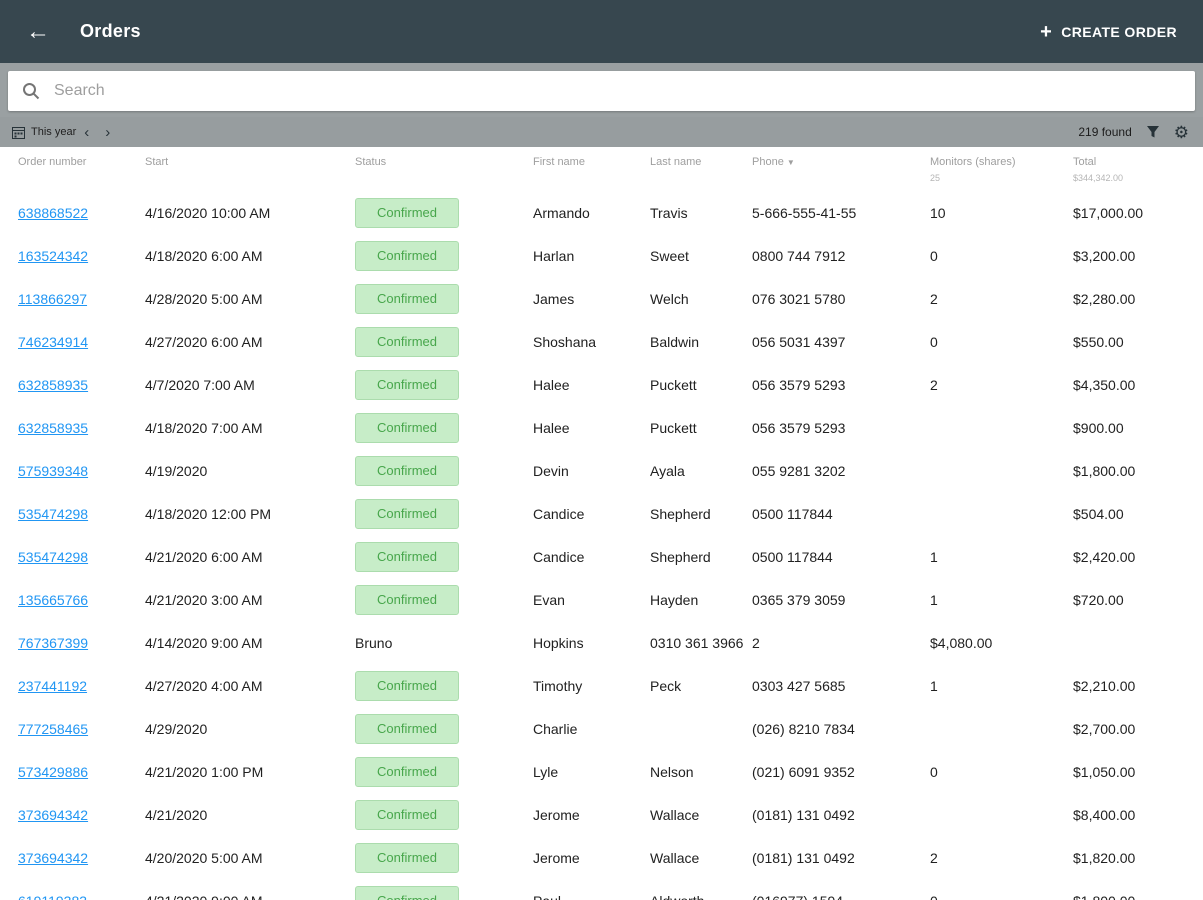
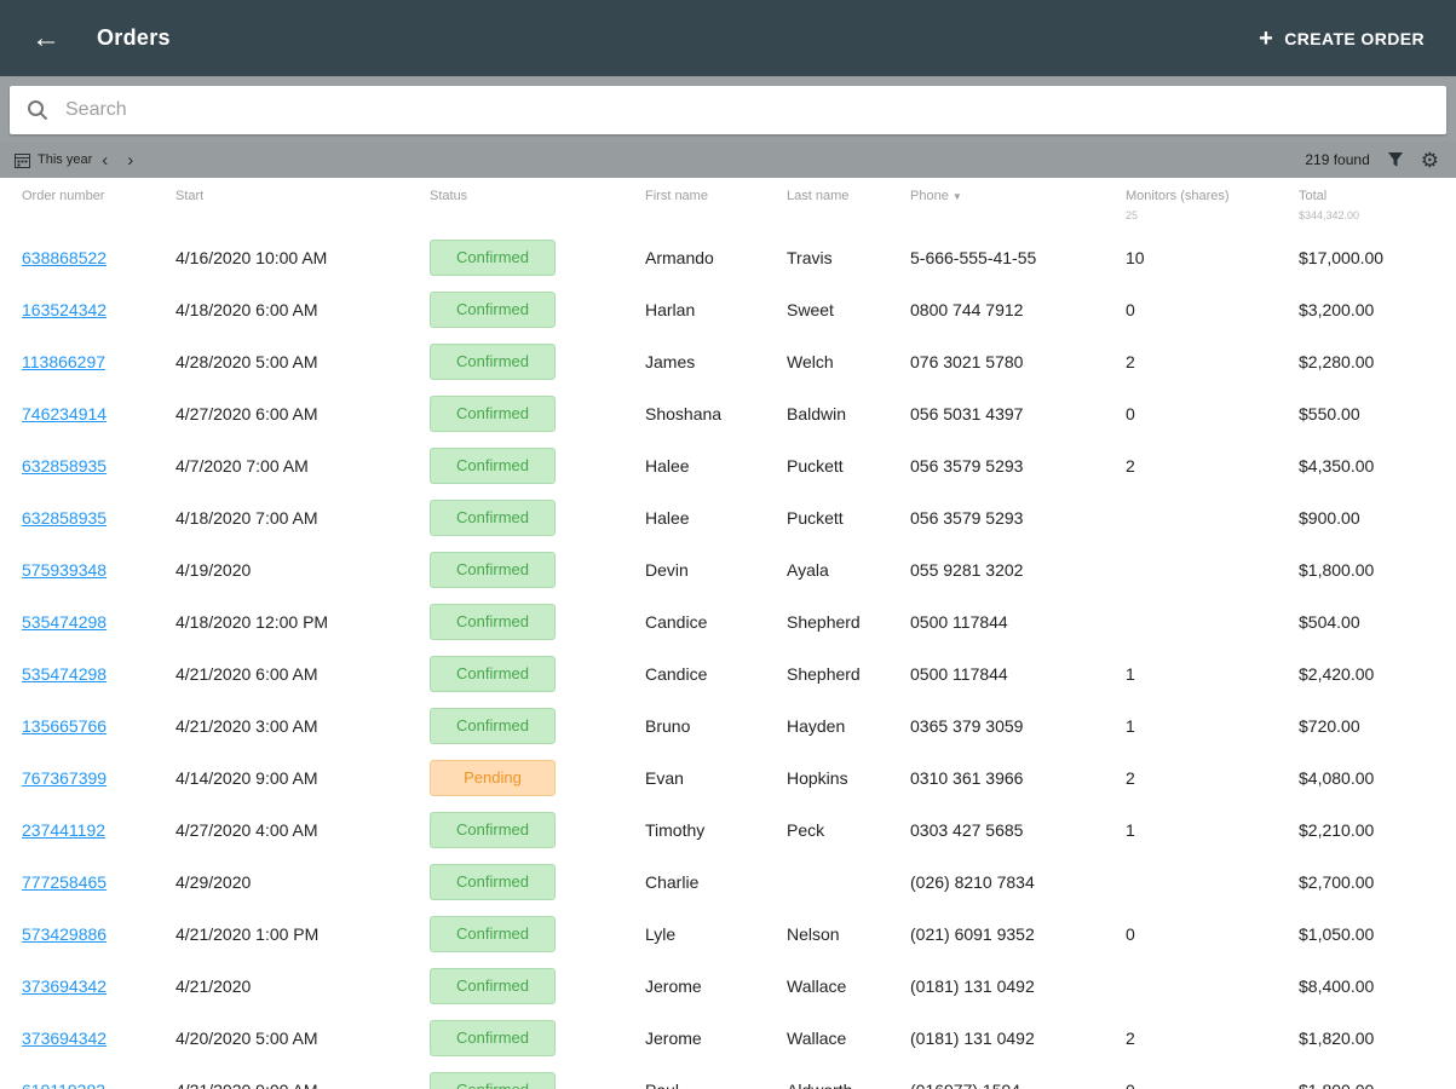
  ←
  Orders
  +
  CREATE ORDER
  Search
  This year
  ‹
  ›
  219 found
  ⚙
  Order number
  Start
  Status
  First name
  Last name
  Phone ▼
  Monitors (shares)
  25
  Total
  $344,342.00
  638868522
  4/16/2020 10:00 AM
  Confirmed
  Armando
  Travis
  5-666-555-41-55
  10
  $17,000.00
  163524342
  4/18/2020 6:00 AM
  Confirmed
  Harlan
  Sweet
  0800 744 7912
  0
  $3,200.00
  113866297
  4/28/2020 5:00 AM
  Confirmed
  James
  Welch
  076 3021 5780
  2
  $2,280.00
  746234914
  4/27/2020 6:00 AM
  Confirmed
  Shoshana
  Baldwin
  056 5031 4397
  0
  $550.00
  632858935
  4/7/2020 7:00 AM
  Confirmed
  Halee
  Puckett
  056 3579 5293
  2
  $4,350.00
  632858935
  4/18/2020 7:00 AM
  Confirmed
  Halee
  Puckett
  056 3579 5293
  $900.00
  575939348
  4/19/2020
  Confirmed
  Devin
  Ayala
  055 9281 3202
  $1,800.00
  535474298
  4/18/2020 12:00 PM
  Confirmed
  Candice
  Shepherd
  0500 117844
  $504.00
  535474298
  4/21/2020 6:00 AM
  Confirmed
  Candice
  Shepherd
  0500 117844
  1
  $2,420.00
  135665766
  4/21/2020 3:00 AM
  Confirmed
- Evan
+ Bruno
  Hayden
  0365 379 3059
  1
  $720.00
  767367399
  4/14/2020 9:00 AM
+ Pending
- Bruno
+ Evan
  Hopkins
  0310 361 3966
  2
  $4,080.00
  237441192
  4/27/2020 4:00 AM
  Confirmed
  Timothy
  Peck
  0303 427 5685
  1
  $2,210.00
  777258465
  4/29/2020
  Confirmed
  Charlie
  (026) 8210 7834
  $2,700.00
  573429886
  4/21/2020 1:00 PM
  Confirmed
  Lyle
  Nelson
  (021) 6091 9352
  0
  $1,050.00
  373694342
  4/21/2020
  Confirmed
  Jerome
  Wallace
  (0181) 131 0492
  $8,400.00
  373694342
  4/20/2020 5:00 AM
  Confirmed
  Jerome
  Wallace
  (0181) 131 0492
  2
  $1,820.00
